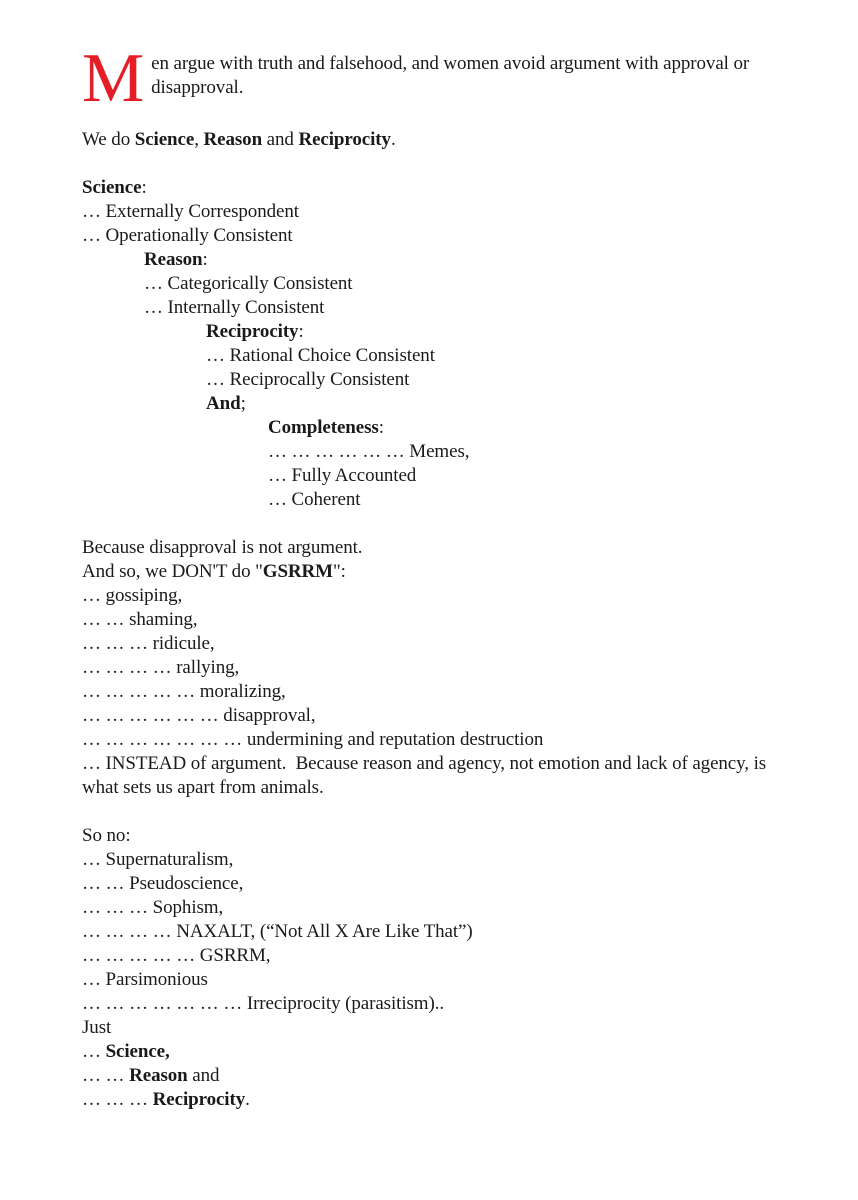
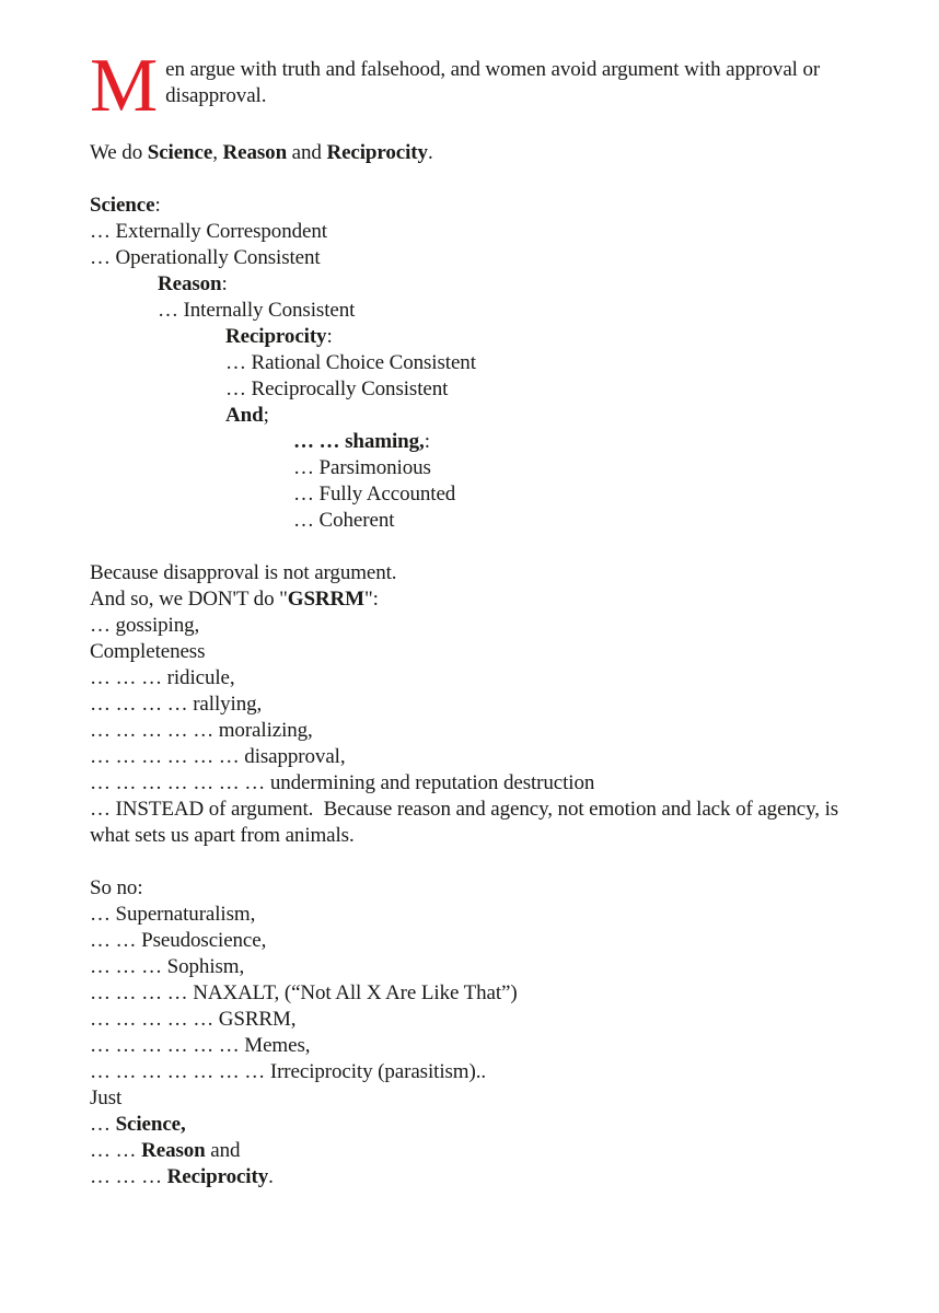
  M
  en argue with truth and falsehood, and women avoid argument with approval or disapproval.
  We do Science, Reason and Reciprocity.
  Science:
  … Externally Correspondent
  … Operationally Consistent
  Reason:
- … Categorically Consistent
  … Internally Consistent
  Reciprocity:
  … Rational Choice Consistent
  … Reciprocally Consistent
  And;
- Completeness:
+ … … shaming,:
- … … … … … … Memes,
+ … Parsimonious
  … Fully Accounted
  … Coherent
  Because disapproval is not argument.
  And so, we DON'T do "GSRRM":
  … gossiping,
- … … shaming,
+ Completeness
  … … … ridicule,
  … … … … rallying,
  … … … … … moralizing,
  … … … … … … disapproval,
  … … … … … … … undermining and reputation destruction
  … INSTEAD of argument. Because reason and agency, not emotion and lack of agency, is what sets us apart from animals.
  So no:
  … Supernaturalism,
  … … Pseudoscience,
  … … … Sophism,
  … … … … NAXALT, (“Not All X Are Like That”)
  … … … … … GSRRM,
- … Parsimonious
+ … … … … … … Memes,
  … … … … … … … Irreciprocity (parasitism)..
  Just
  … Science,
  … … Reason and
  … … … Reciprocity.
